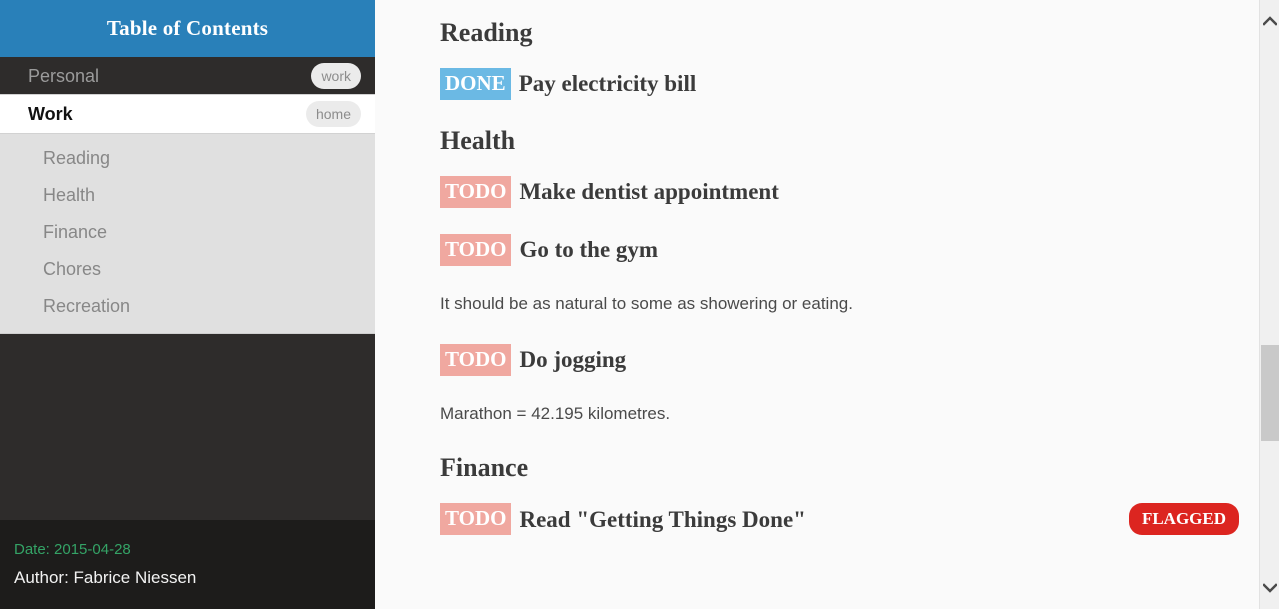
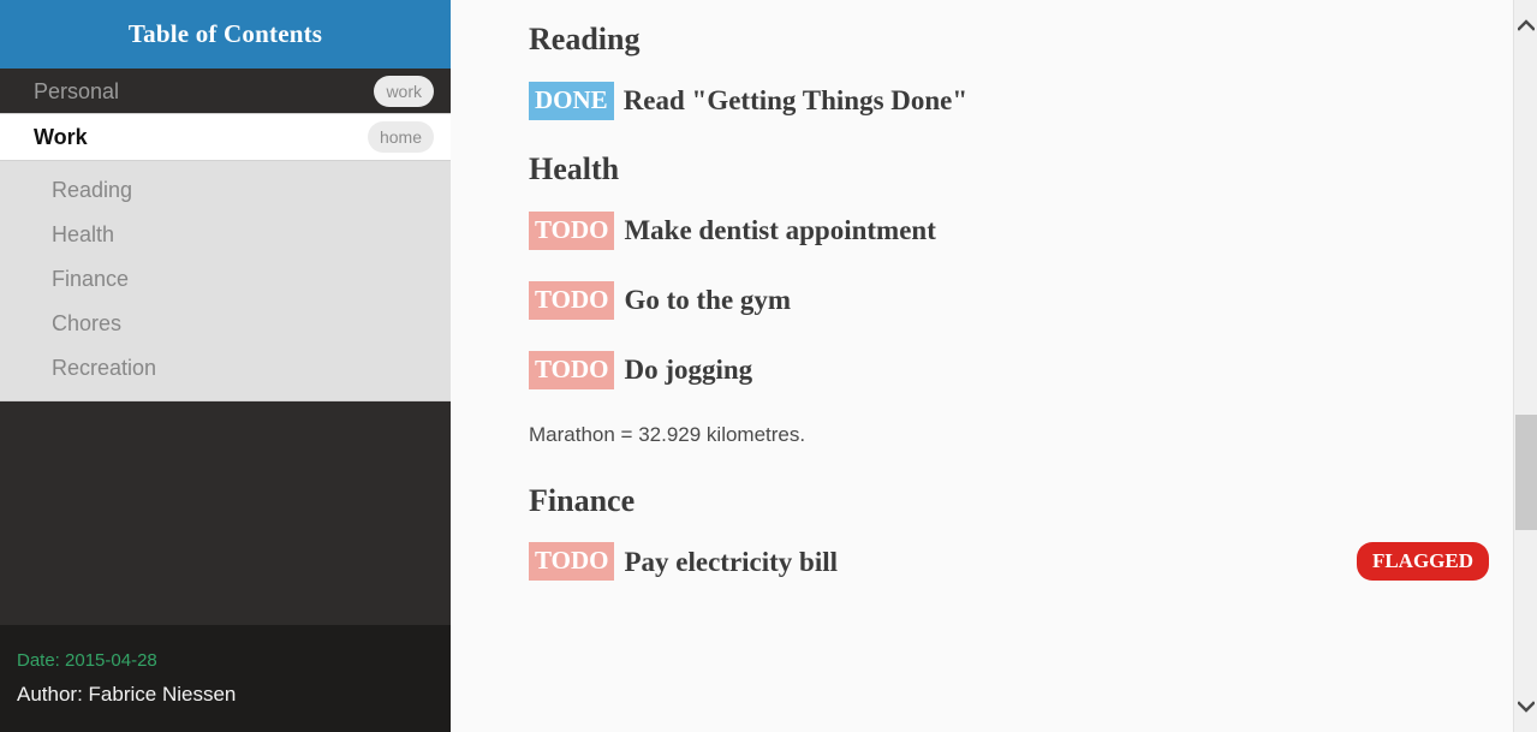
  Table of Contents
  Personal
  work
  Work
  home
  Reading
  Health
  Finance
  Chores
  Recreation
  Date: 2015-04-28
  Author: Fabrice Niessen
  Reading
  DONE
- Pay electricity bill
+ Read "Getting Things Done"
  Health
  TODO
  Make dentist appointment
  TODO
  Go to the gym
- It should be as natural to some as showering or eating.
  TODO
  Do jogging
- Marathon = 42.195 kilometres.
+ Marathon = 32.929 kilometres.
  Finance
  TODO
- Read "Getting Things Done"
+ Pay electricity bill
  FLAGGED
